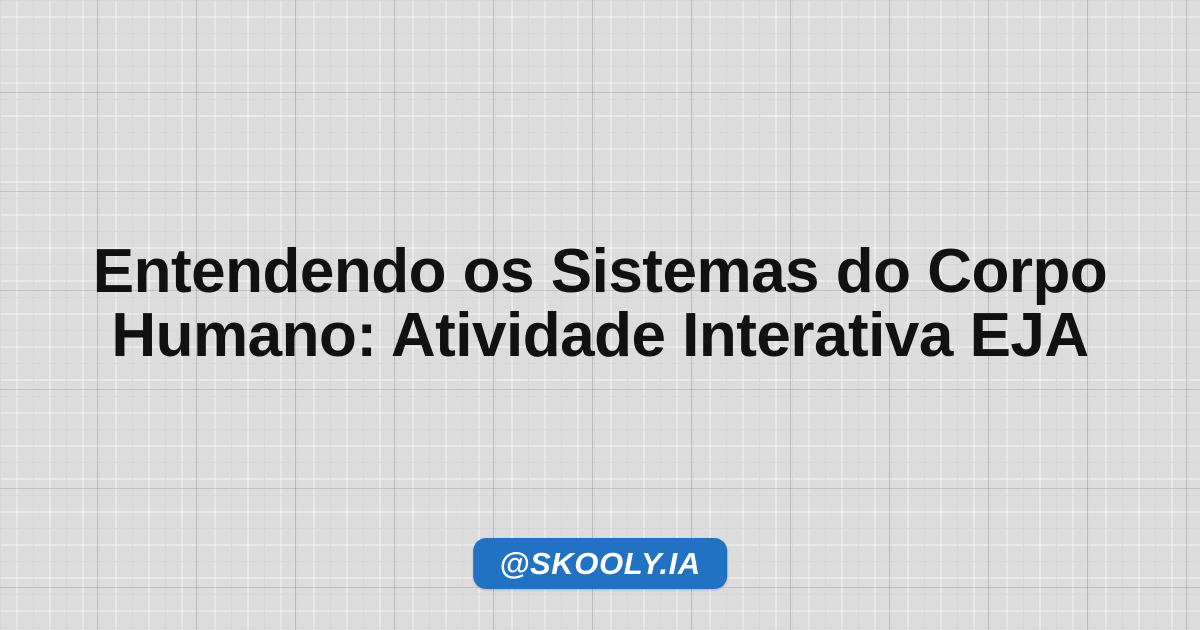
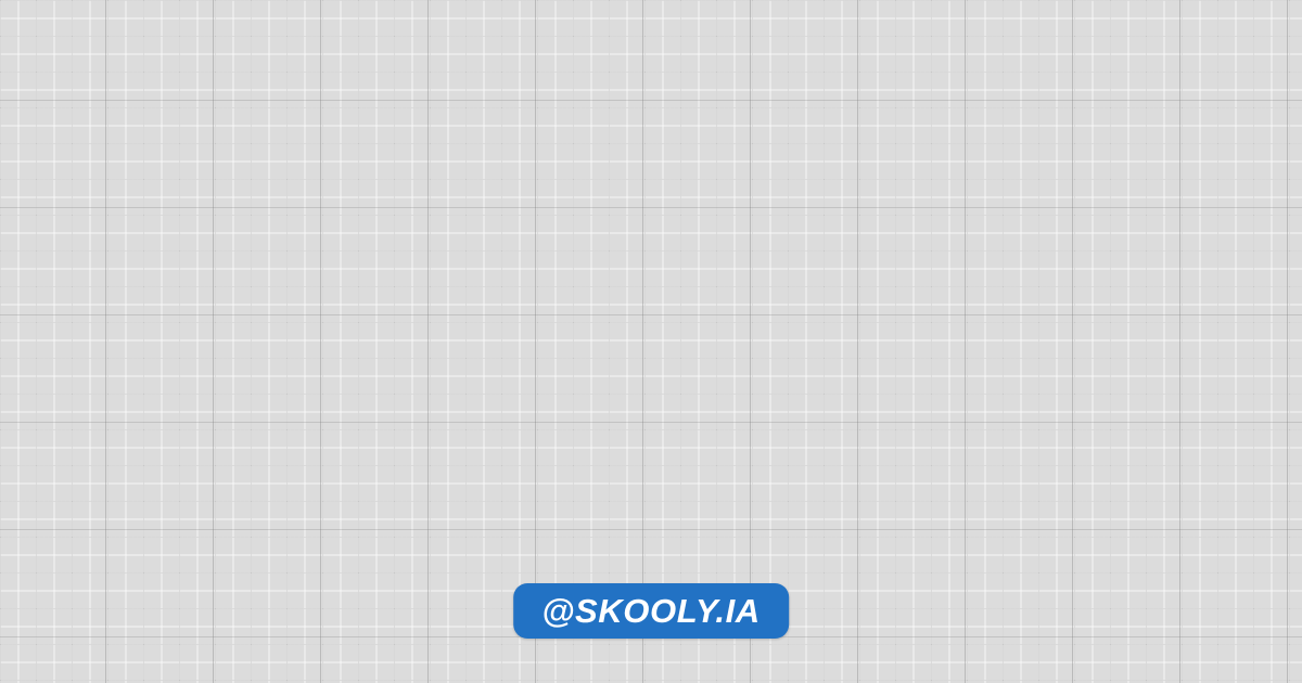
- Entendendo os Sistemas do Corpo
- Humano: Atividade Interativa EJA
  @SKOOLY.IA
